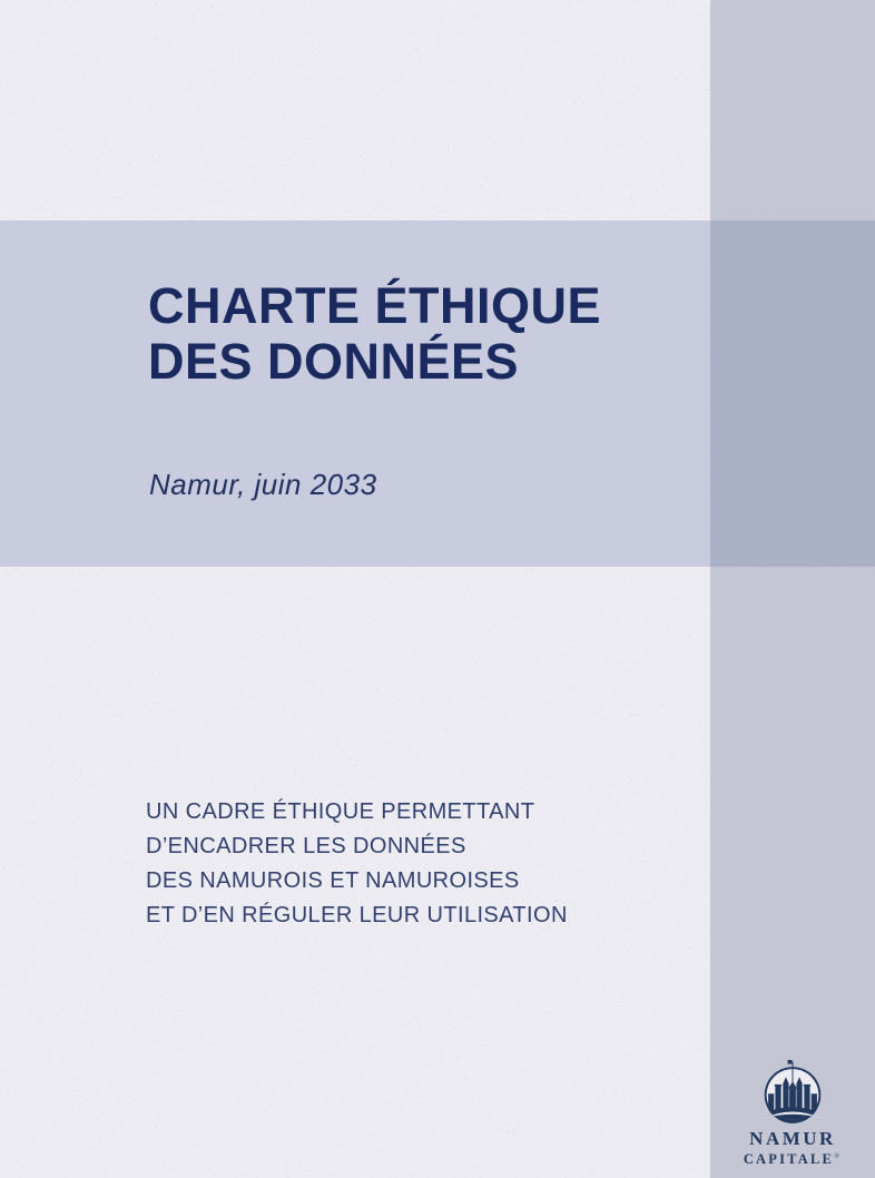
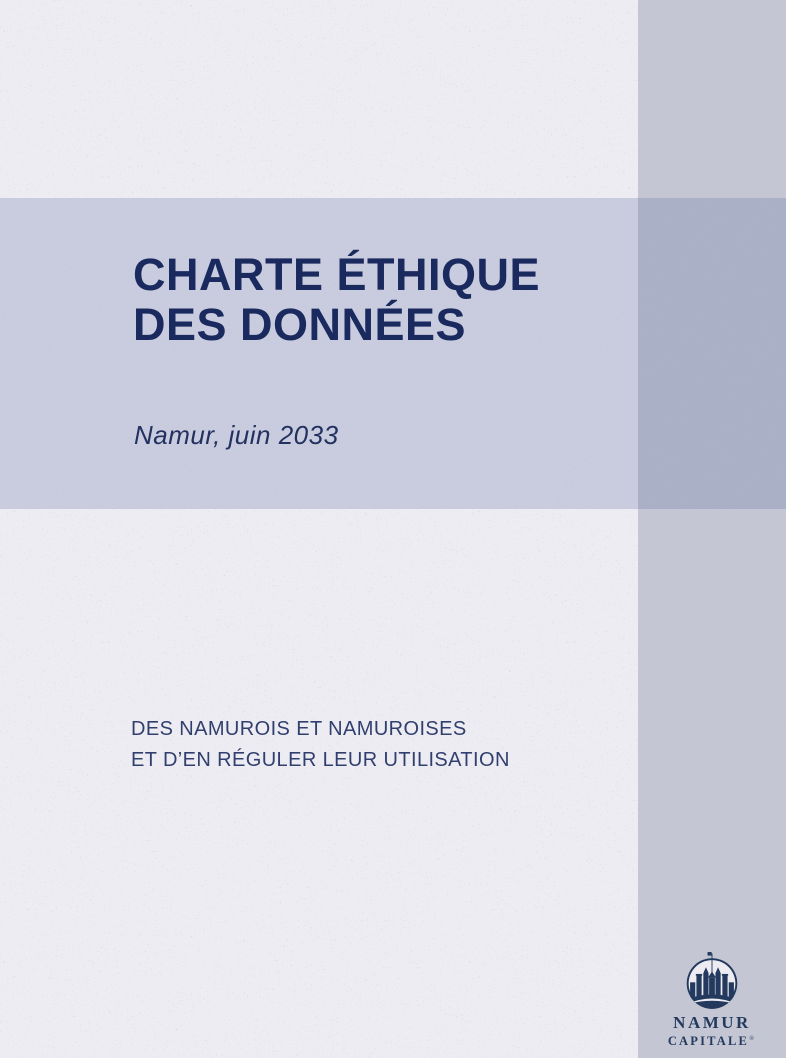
  CHARTE ÉTHIQUE
  DES DONNÉES
  Namur, juin 2033
- UN CADRE ÉTHIQUE PERMETTANT
- D’ENCADRER LES DONNÉES
  DES NAMUROIS ET NAMUROISES
  ET D’EN RÉGULER LEUR UTILISATION
  NAMUR
  CAPITALE
